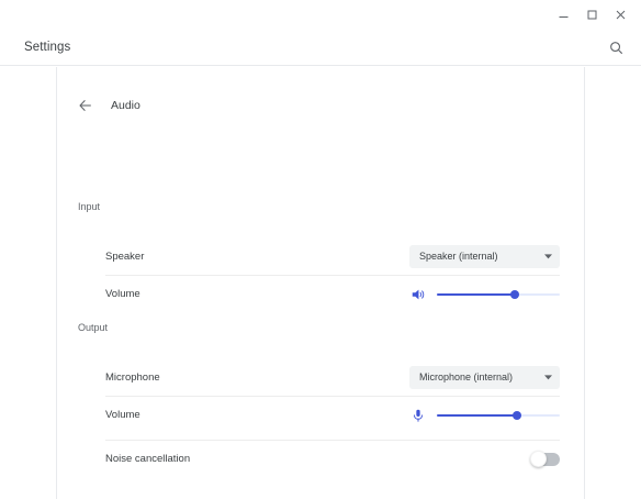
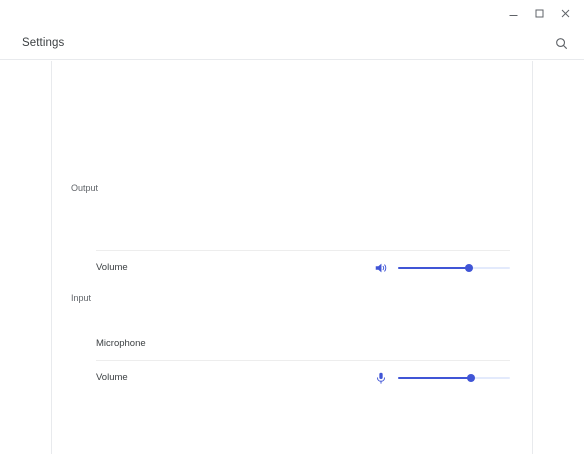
  Settings
- Audio
- Input
+ Output
- Speaker
- Speaker (internal)
  Volume
- Output
+ Input
  Microphone
- Microphone (internal)
  Volume
- Noise cancellation
